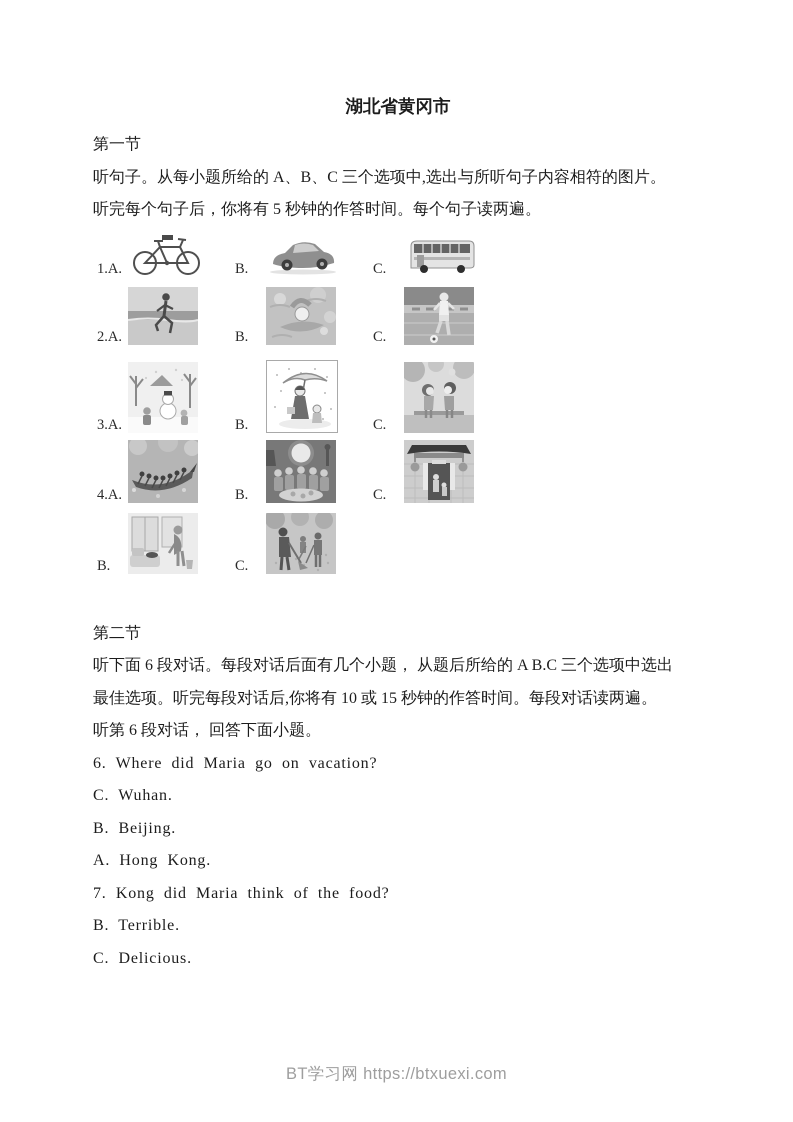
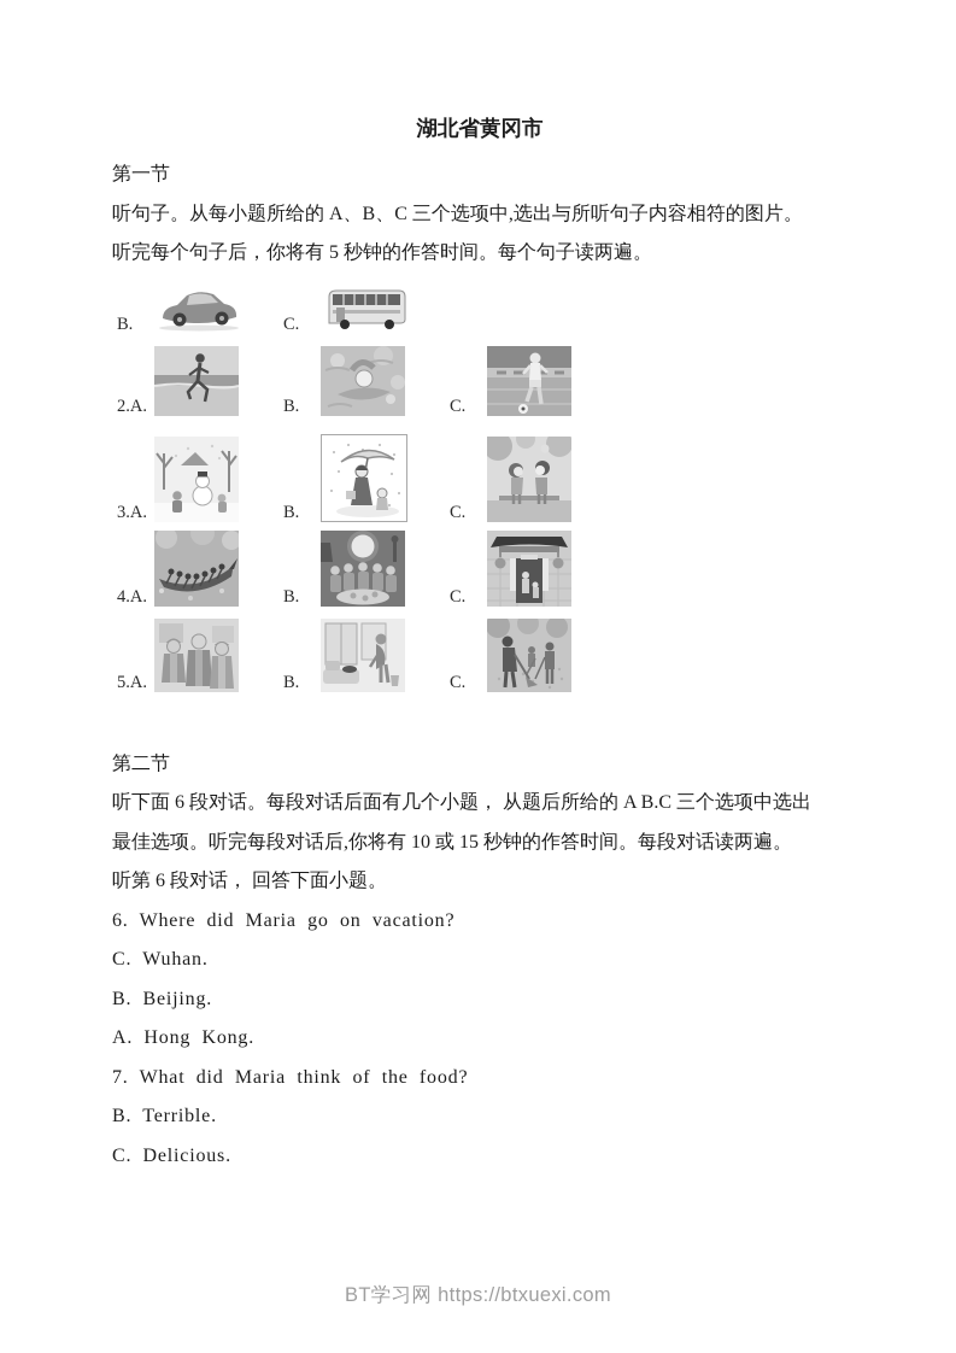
  湖北省黄冈市
  第一节
  听句子。从每小题所给的 A、B、C 三个选项中,选出与所听句子内容相符的图片。
  听完每个句子后，你将有 5 秒钟的作答时间。每个句子读两遍。
- 1.A.
  B.
  C.
  2.A.
  B.
  C.
  3.A.
  B.
  C.
  4.A.
  B.
  C.
+ 5.A.
  B.
  C.
  第二节
  听下面 6 段对话。每段对话后面有几个小题， 从题后所给的 A B.C 三个选项中选出
  最佳选项。听完每段对话后,你将有 10 或 15 秒钟的作答时间。每段对话读两遍。
  听第 6 段对话， 回答下面小题。
  6. Where did Maria go on vacation?
  C. Wuhan.
  B. Beijing.
  A. Hong Kong.
- 7. Kong did Maria think of the food?
+ 7. What did Maria think of the food?
  B. Terrible.
  C. Delicious.
  BT学习网 https://btxuexi.com
